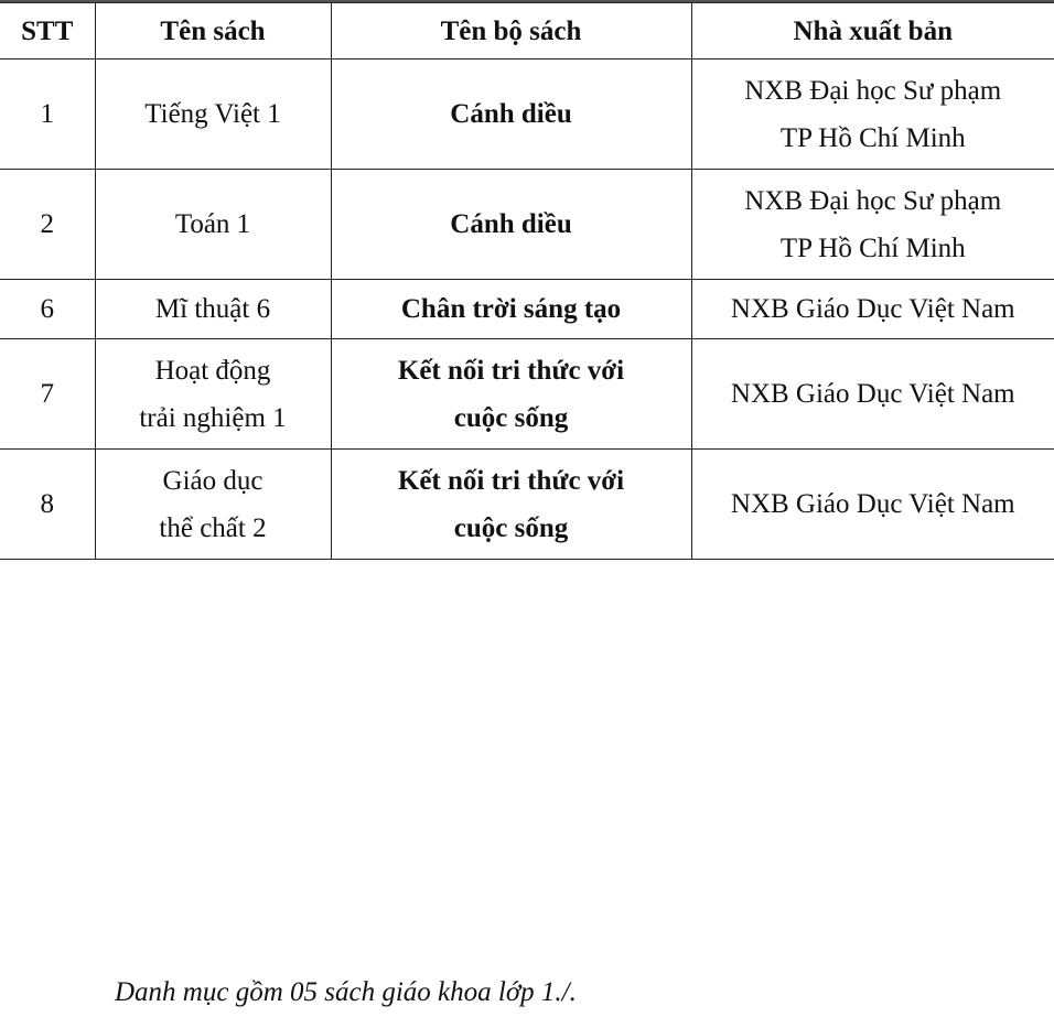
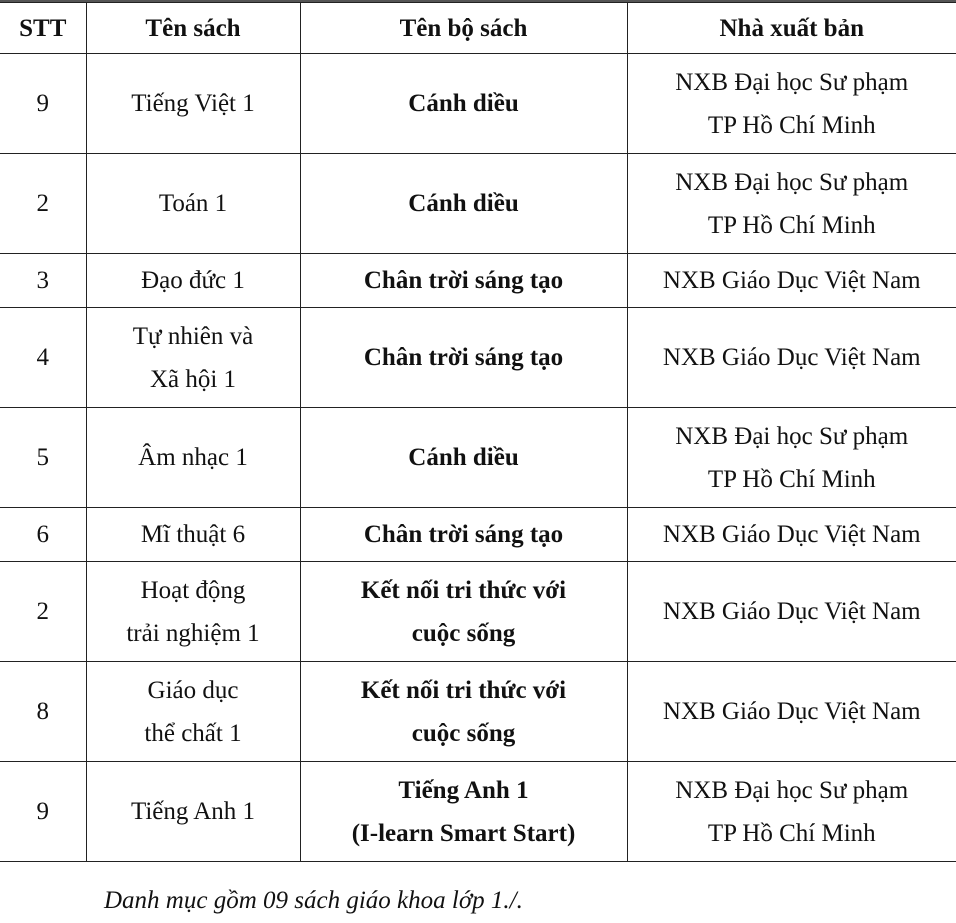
  STT	Tên sách	Tên bộ sách	Nhà xuất bản
- 1	Tiếng Việt 1	Cánh diều	NXB Đại học Sư phạmTP Hồ Chí Minh
+ 9	Tiếng Việt 1	Cánh diều	NXB Đại học Sư phạmTP Hồ Chí Minh
  2	Toán 1	Cánh diều	NXB Đại học Sư phạmTP Hồ Chí Minh
+ 3	Đạo đức 1	Chân trời sáng tạo	NXB Giáo Dục Việt Nam
+ 4	Tự nhiên vàXã hội 1	Chân trời sáng tạo	NXB Giáo Dục Việt Nam
+ 5	Âm nhạc 1	Cánh diều	NXB Đại học Sư phạmTP Hồ Chí Minh
  6	Mĩ thuật 6	Chân trời sáng tạo	NXB Giáo Dục Việt Nam
- 7	Hoạt độngtrải nghiệm 1	Kết nối tri thức vớicuộc sống	NXB Giáo Dục Việt Nam
+ 2	Hoạt độngtrải nghiệm 1	Kết nối tri thức vớicuộc sống	NXB Giáo Dục Việt Nam
- 8	Giáo dụcthể chất 2	Kết nối tri thức vớicuộc sống	NXB Giáo Dục Việt Nam
+ 8	Giáo dụcthể chất 1	Kết nối tri thức vớicuộc sống	NXB Giáo Dục Việt Nam
+ 9	Tiếng Anh 1	Tiếng Anh 1(I-learn Smart Start)	NXB Đại học Sư phạmTP Hồ Chí Minh
- Danh mục gồm 05 sách giáo khoa lớp 1./.
+ Danh mục gồm 09 sách giáo khoa lớp 1./.
